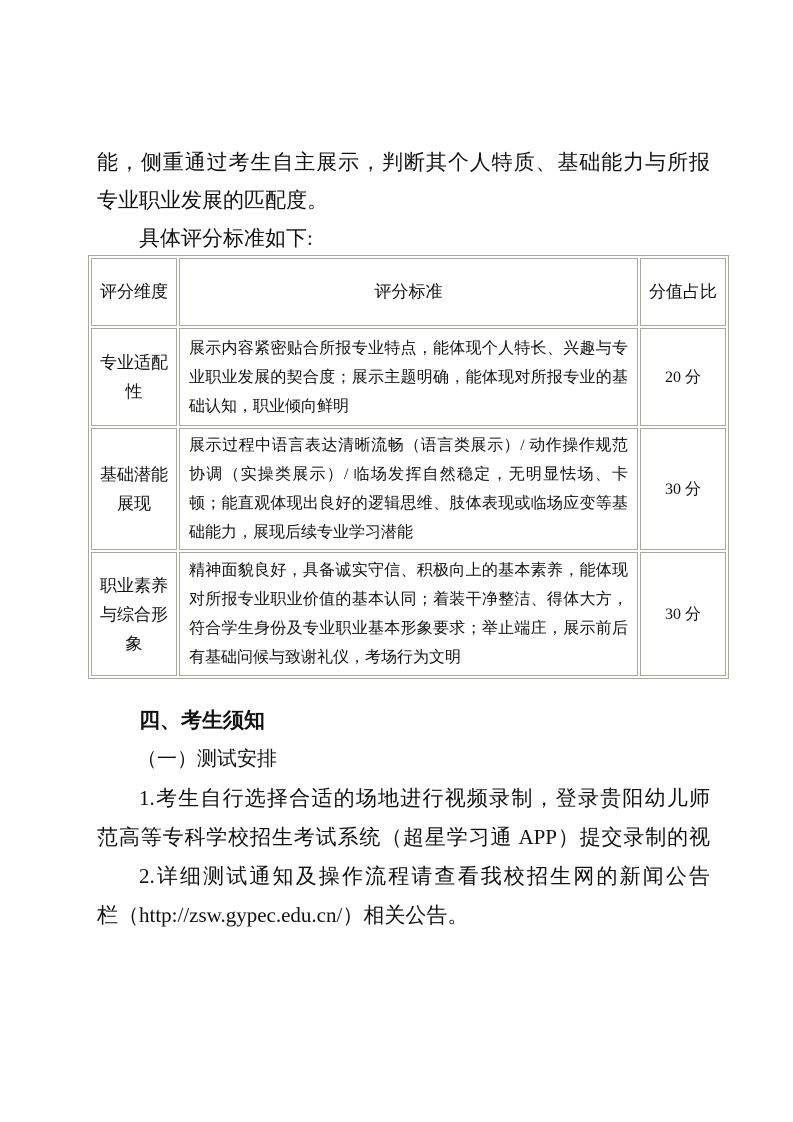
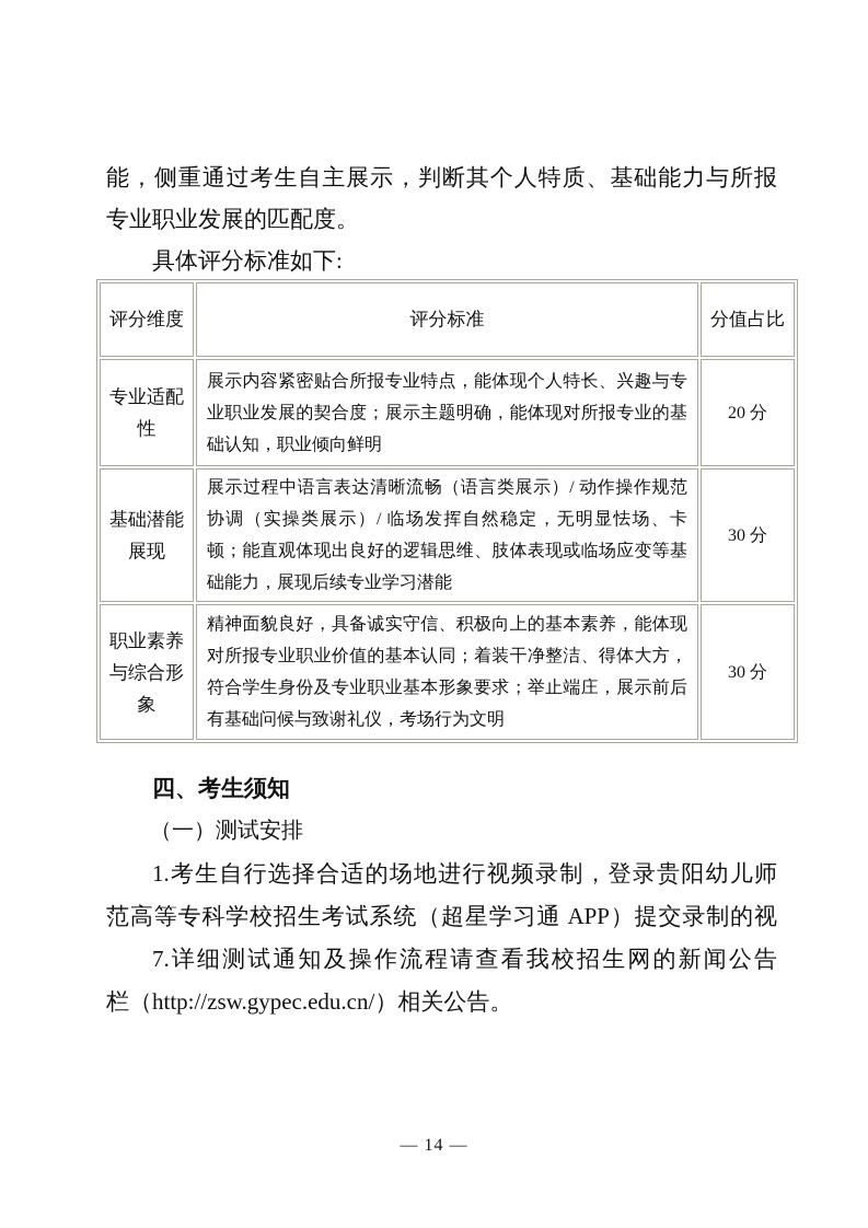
  能，侧重通过考生自主展示，判断其个人特质、基础能力与所报
  专业职业发展的匹配度。
  具体评分标准如下:
  评分维度	评分标准	分值占比
  专业适配性	展示内容紧密贴合所报专业特点，能体现个人特长、兴趣与专业职业发展的契合度；展示主题明确，能体现对所报专业的基础认知，职业倾向鲜明	20 分
  基础潜能展现	展示过程中语言表达清晰流畅（语言类展示）/ 动作操作规范协调（实操类展示）/ 临场发挥自然稳定，无明显怯场、卡顿；能直观体现出良好的逻辑思维、肢体表现或临场应变等基础能力，展现后续专业学习潜能	30 分
  职业素养与综合形象	精神面貌良好，具备诚实守信、积极向上的基本素养，能体现对所报专业职业价值的基本认同；着装干净整洁、得体大方，符合学生身份及专业职业基本形象要求；举止端庄，展示前后有基础问候与致谢礼仪，考场行为文明	30 分
  四、考生须知
  （一）测试安排
  1.考生自行选择合适的场地进行视频录制，登录贵阳幼儿师
  范高等专科学校招生考试系统（超星学习通 APP）提交录制的视
- 2.详细测试通知及操作流程请查看我校招生网的新闻公告
+ 7.详细测试通知及操作流程请查看我校招生网的新闻公告
  栏（http://zsw.gypec.edu.cn/）相关公告。
+ — 14 —
